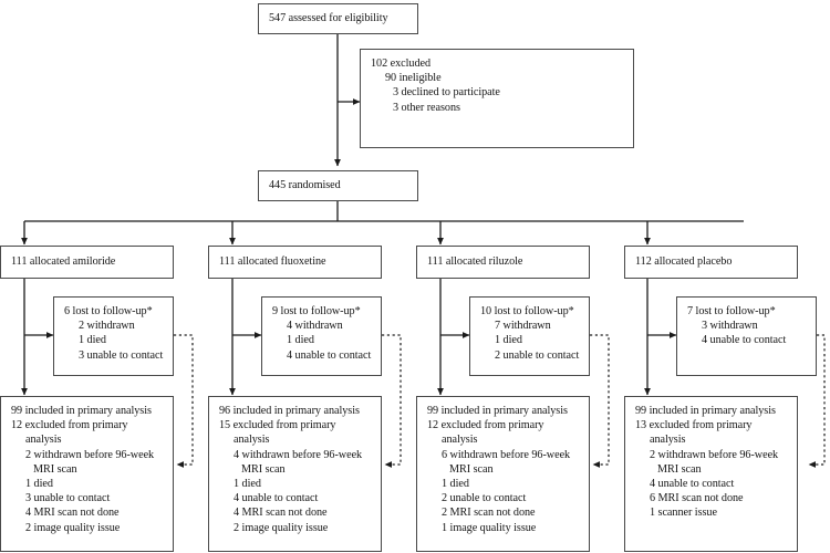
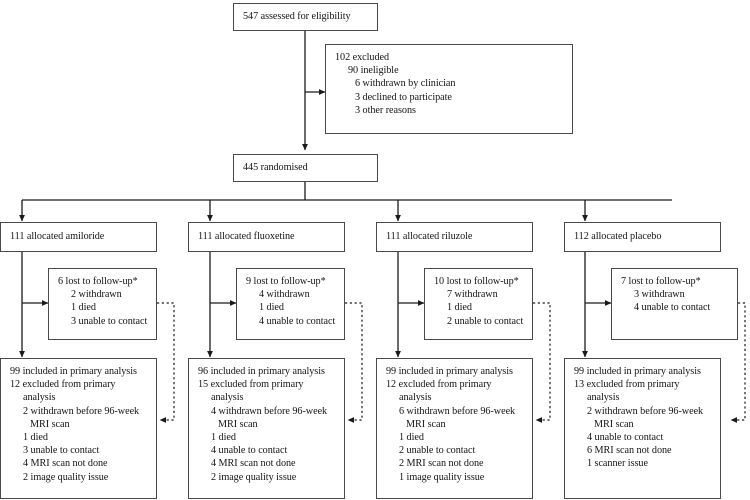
  547 assessed for eligibility
  102 excluded
  90 ineligible
+ 6 withdrawn by clinician
  3 declined to participate
  3 other reasons
  445 randomised
  111 allocated amiloride
  111 allocated fluoxetine
  111 allocated riluzole
  112 allocated placebo
  6 lost to follow-up*
  2 withdrawn
  1 died
  3 unable to contact
  9 lost to follow-up*
  4 withdrawn
  1 died
  4 unable to contact
  10 lost to follow-up*
  7 withdrawn
  1 died
  2 unable to contact
  7 lost to follow-up*
  3 withdrawn
  4 unable to contact
  99 included in primary analysis
  12 excluded from primary
  analysis
  2 withdrawn before 96-week
  MRI scan
  1 died
  3 unable to contact
  4 MRI scan not done
  2 image quality issue
  96 included in primary analysis
  15 excluded from primary
  analysis
  4 withdrawn before 96-week
  MRI scan
  1 died
  4 unable to contact
  4 MRI scan not done
  2 image quality issue
  99 included in primary analysis
  12 excluded from primary
  analysis
  6 withdrawn before 96-week
  MRI scan
  1 died
  2 unable to contact
  2 MRI scan not done
  1 image quality issue
  99 included in primary analysis
  13 excluded from primary
  analysis
  2 withdrawn before 96-week
  MRI scan
  4 unable to contact
  6 MRI scan not done
  1 scanner issue
